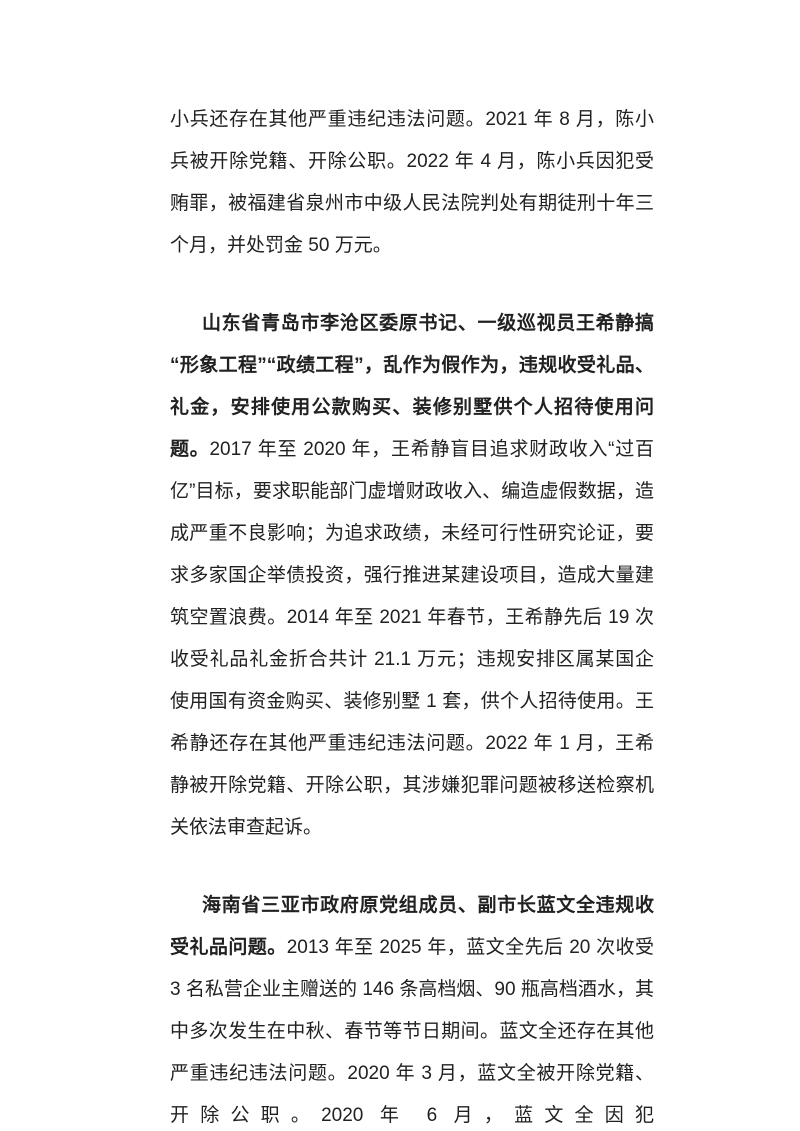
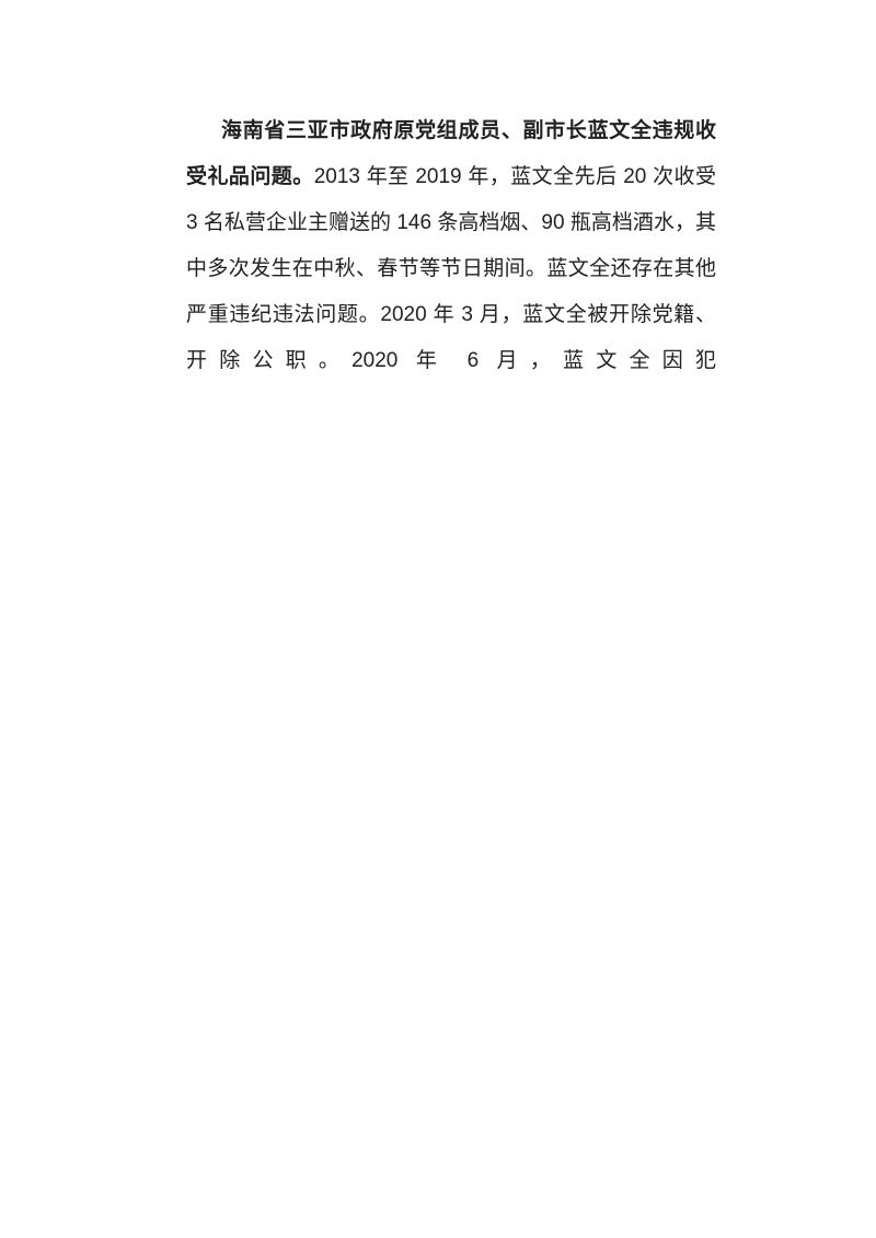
- 小兵还存在其他严重违纪违法问题。2021 年 8 月，陈小兵被开除党籍、开除公职。2022 年 4 月，陈小兵因犯受贿罪，被福建省泉州市中级人民法院判处有期徒刑十年三个月，并处罚金 50 万元。
- 山东省青岛市李沧区委原书记、一级巡视员王希静搞“形象工程”“政绩工程”，乱作为假作为，违规收受礼品、礼金，安排使用公款购买、装修别墅供个人招待使用问题。2017 年至 2020 年，王希静盲目追求财政收入“过百亿”目标，要求职能部门虚增财政收入、编造虚假数据，造成严重不良影响；为追求政绩，未经可行性研究论证，要求多家国企举债投资，强行推进某建设项目，造成大量建筑空置浪费。2014 年至 2021 年春节，王希静先后 19 次收受礼品礼金折合共计 21.1 万元；违规安排区属某国企使用国有资金购买、装修别墅 1 套，供个人招待使用。王希静还存在其他严重违纪违法问题。2022 年 1 月，王希静被开除党籍、开除公职，其涉嫌犯罪问题被移送检察机关依法审查起诉。
- 海南省三亚市政府原党组成员、副市长蓝文全违规收受礼品问题。2013 年至 2025 年，蓝文全先后 20 次收受 3 名私营企业主赠送的 146 条高档烟、90 瓶高档酒水，其中多次发生在中秋、春节等节日期间。蓝文全还存在其他严重违纪违法问题。2020 年 3 月，蓝文全被开除党籍、开除公职。2020 年 6 月，蓝文全因犯
+ 海南省三亚市政府原党组成员、副市长蓝文全违规收受礼品问题。2013 年至 2019 年，蓝文全先后 20 次收受 3 名私营企业主赠送的 146 条高档烟、90 瓶高档酒水，其中多次发生在中秋、春节等节日期间。蓝文全还存在其他严重违纪违法问题。2020 年 3 月，蓝文全被开除党籍、开除公职。2020 年 6 月，蓝文全因犯
